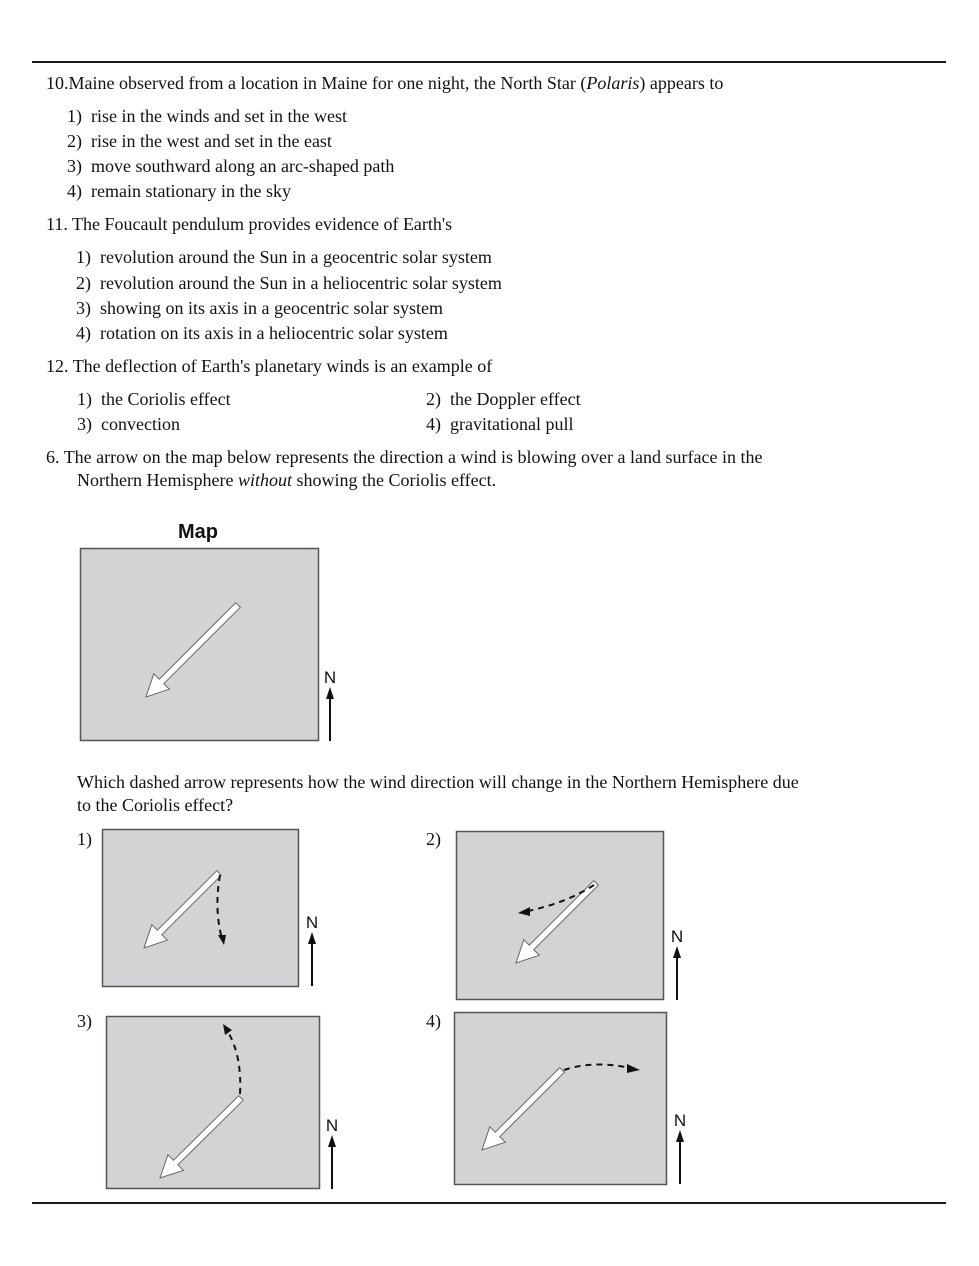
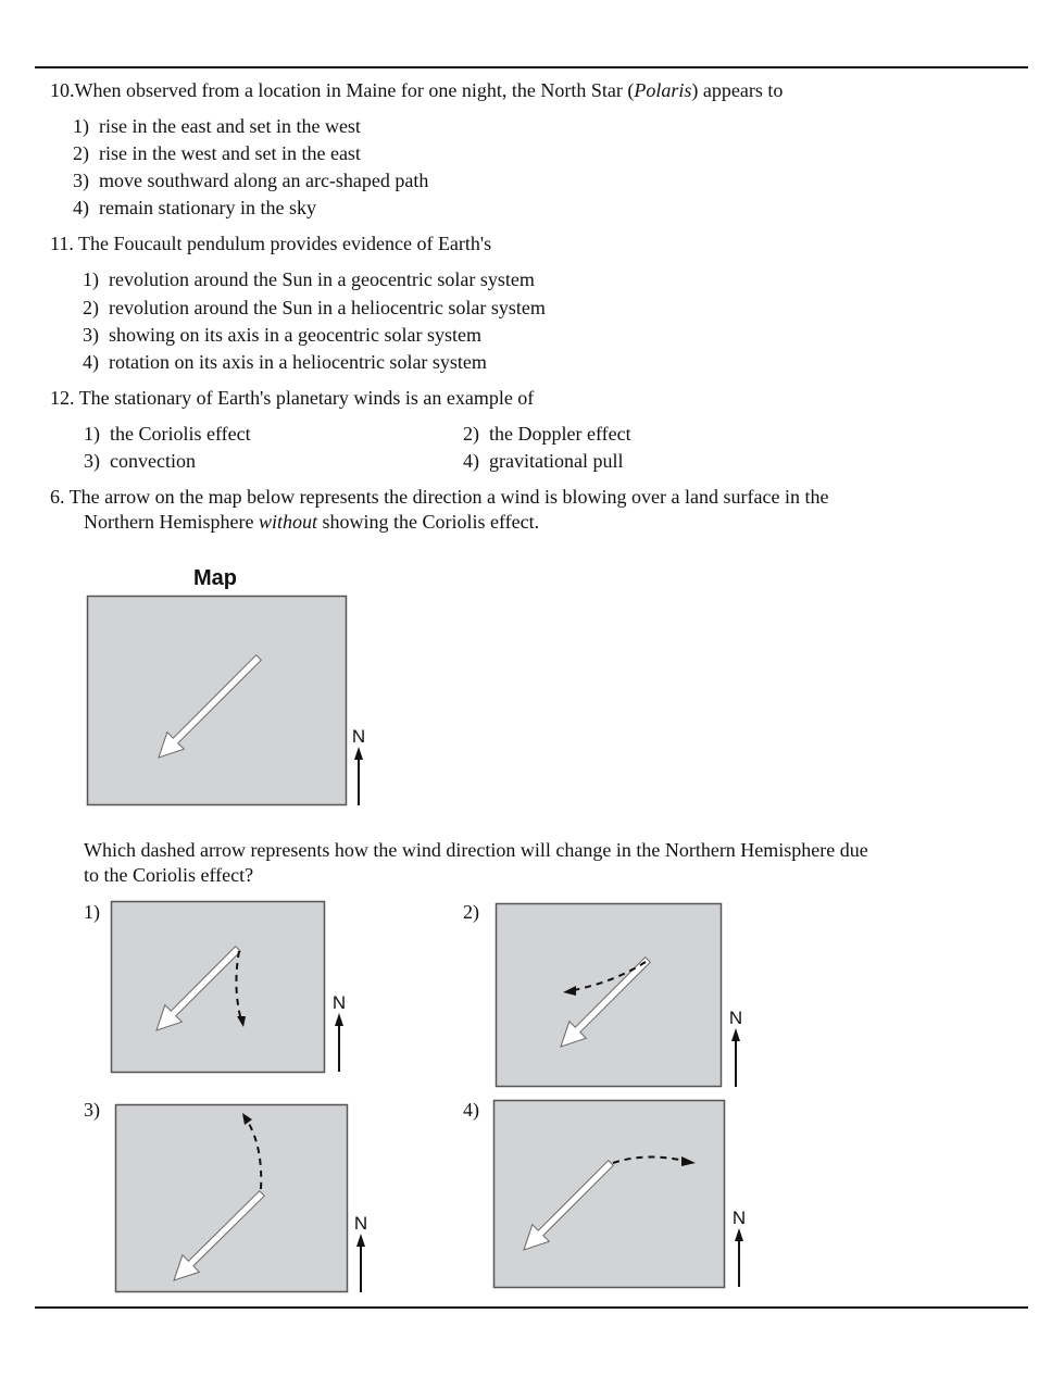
- 10.Maine observed from a location in Maine for one night, the North Star (Polaris) appears to
+ 10.When observed from a location in Maine for one night, the North Star (Polaris) appears to
- 1) rise in the winds and set in the west
+ 1) rise in the east and set in the west
  2) rise in the west and set in the east
  3) move southward along an arc-shaped path
  4) remain stationary in the sky
  11. The Foucault pendulum provides evidence of Earth's
  1) revolution around the Sun in a geocentric solar system
  2) revolution around the Sun in a heliocentric solar system
  3) showing on its axis in a geocentric solar system
  4) rotation on its axis in a heliocentric solar system
- 12. The deflection of Earth's planetary winds is an example of
+ 12. The stationary of Earth's planetary winds is an example of
  1) the Coriolis effect
  2) the Doppler effect
  3) convection
  4) gravitational pull
  6. The arrow on the map below represents the direction a wind is blowing over a land surface in the
  Northern Hemisphere without showing the Coriolis effect.
  Map
  N
  Which dashed arrow represents how the wind direction will change in the Northern Hemisphere due
  to the Coriolis effect?
  1)
  N
  2)
  N
  3)
  N
  4)
  N
